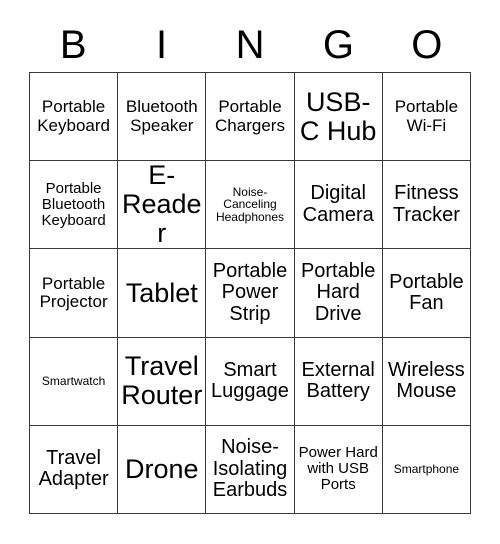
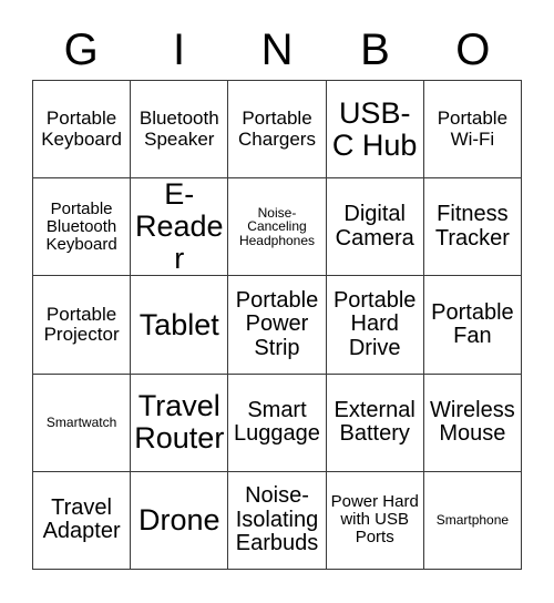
- B
+ G
  I
  N
- G
+ B
  O
  Portable Keyboard
  Bluetooth Speaker
  Portable Chargers
  USB-C Hub
  Portable Wi-Fi
  Portable Bluetooth Keyboard
  E-Reader
  Noise-Canceling Headphones
  Digital Camera
  Fitness Tracker
  Portable Projector
  Tablet
  Portable Power Strip
  Portable Hard Drive
  Portable Fan
  Smartwatch
  Travel Router
  Smart Luggage
  External Battery
  Wireless Mouse
  Travel Adapter
  Drone
  Noise-Isolating Earbuds
  Power Hard with USB Ports
  Smartphone
